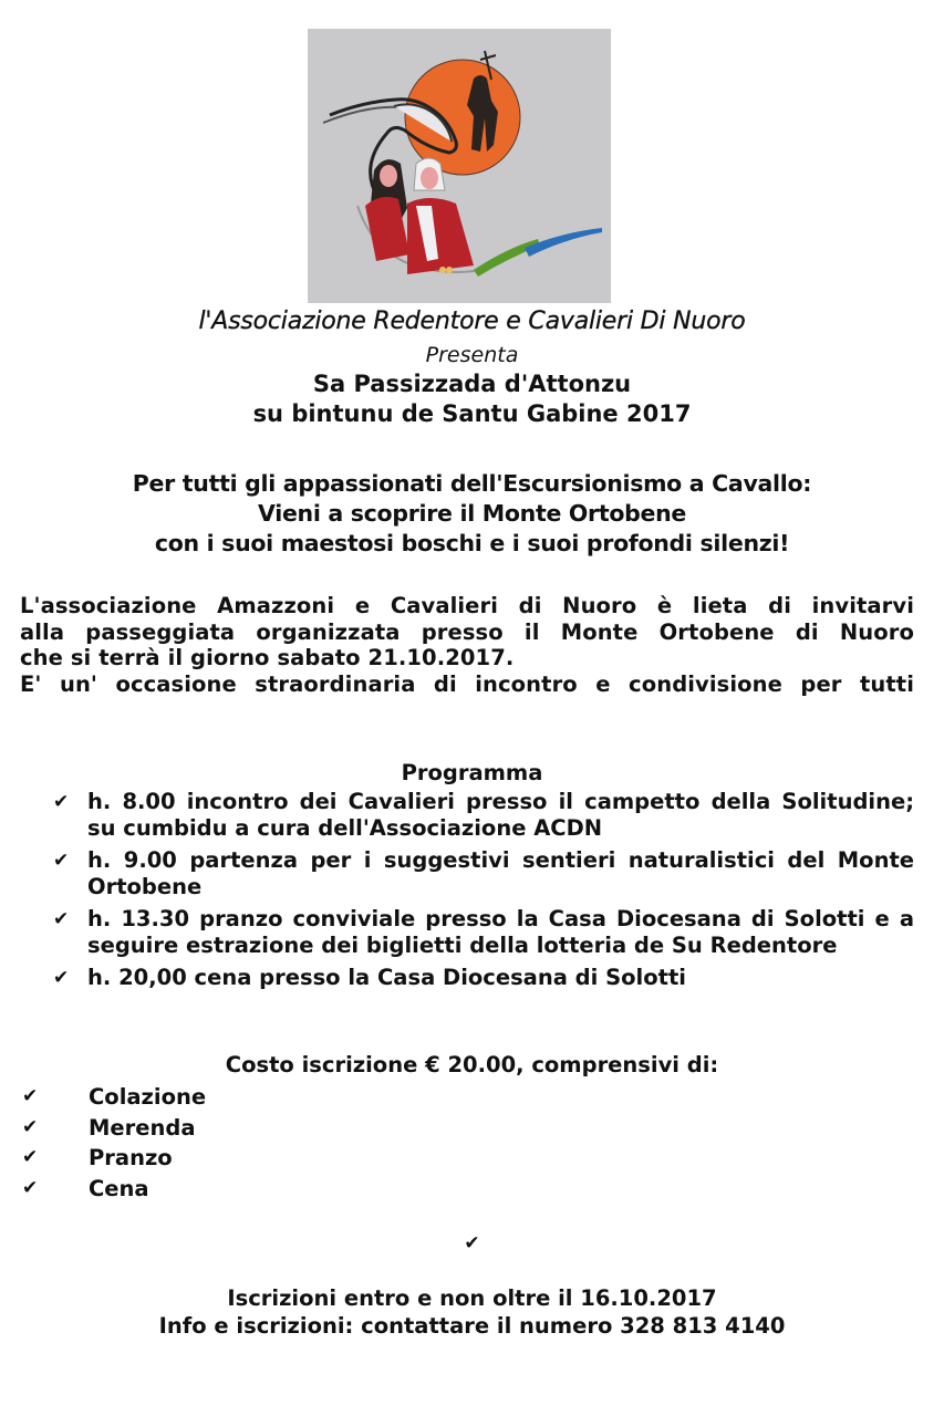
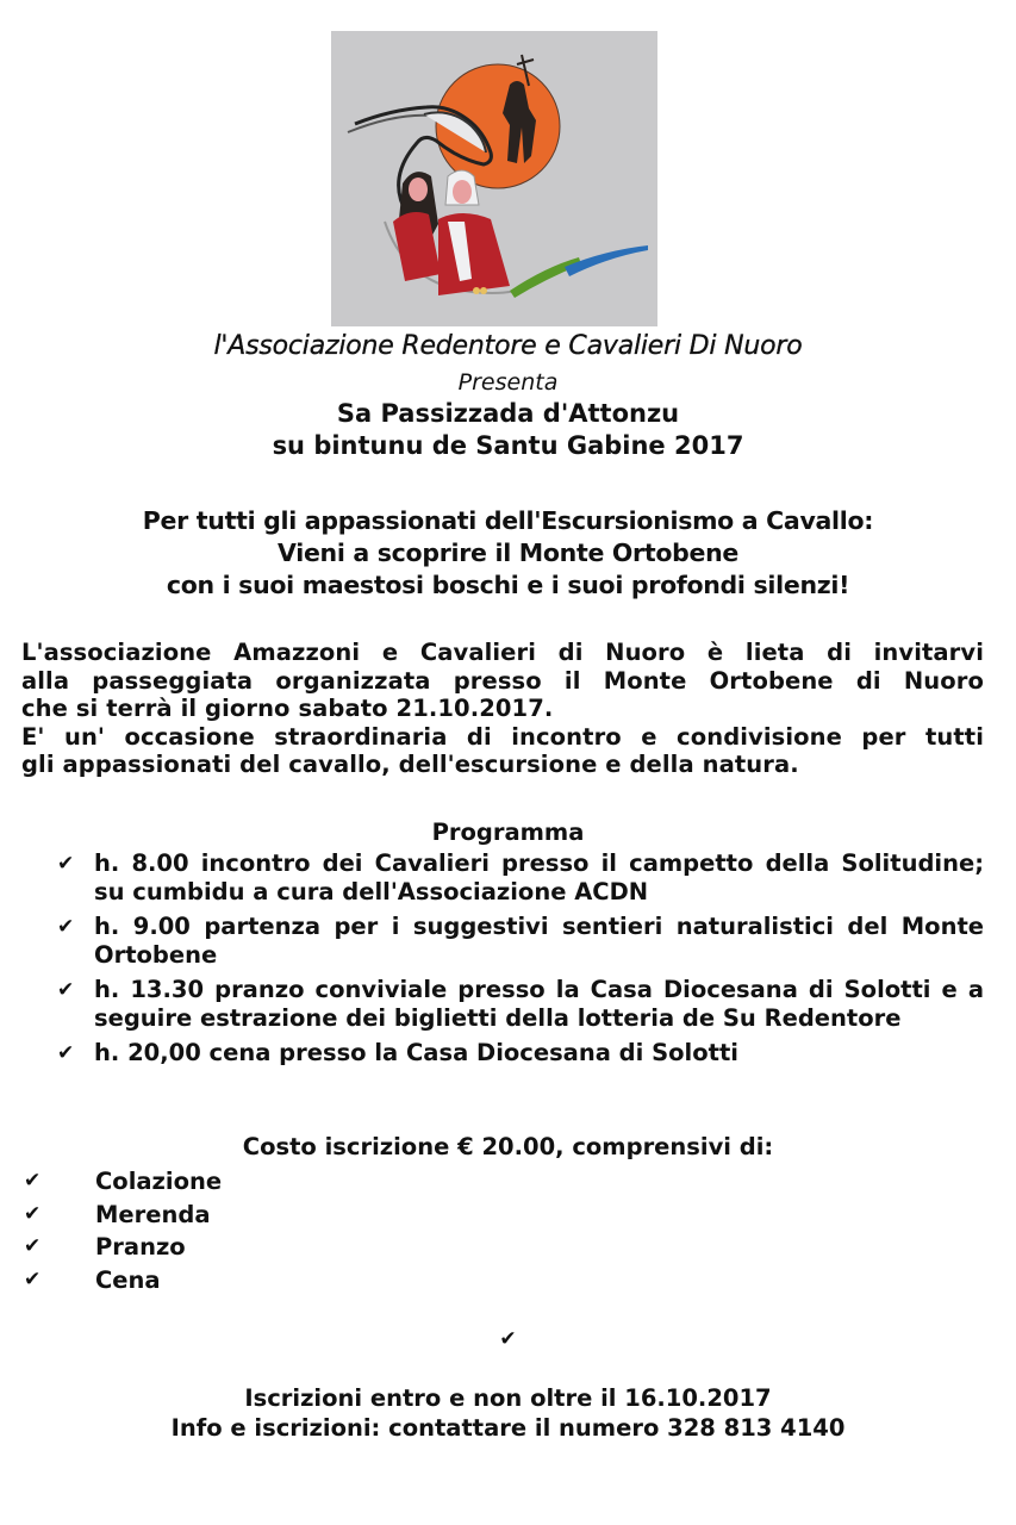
  l'Associazione Redentore e Cavalieri Di Nuoro
  Presenta
  Sa Passizzada d'Attonzu
  su bintunu de Santu Gabine 2017
  Per tutti gli appassionati dell'Escursionismo a Cavallo:
  Vieni a scoprire il Monte Ortobene
  con i suoi maestosi boschi e i suoi profondi silenzi!
  L'associazione Amazzoni e Cavalieri di Nuoro è lieta di invitarvi
  alla passeggiata organizzata presso il Monte Ortobene di Nuoro
  che si terrà il giorno sabato 21.10.2017.
  E' un' occasione straordinaria di incontro e condivisione per tutti
+ gli appassionati del cavallo, dell'escursione e della natura.
  Programma
  ✔
  h. 8.00 incontro dei Cavalieri presso il campetto della Solitudine; su cumbidu a cura dell'Associazione ACDN
  ✔
  h. 9.00 partenza per i suggestivi sentieri naturalistici del Monte Ortobene
  ✔
  h. 13.30 pranzo conviviale presso la Casa Diocesana di Solotti e a seguire estrazione dei biglietti della lotteria de Su Redentore
  ✔
  h. 20,00 cena presso la Casa Diocesana di Solotti
  Costo iscrizione € 20.00, comprensivi di:
  ✔
  Colazione
  ✔
  Merenda
  ✔
  Pranzo
  ✔
  Cena
  ✔
  Iscrizioni entro e non oltre il 16.10.2017
  Info e iscrizioni: contattare il numero 328 813 4140
